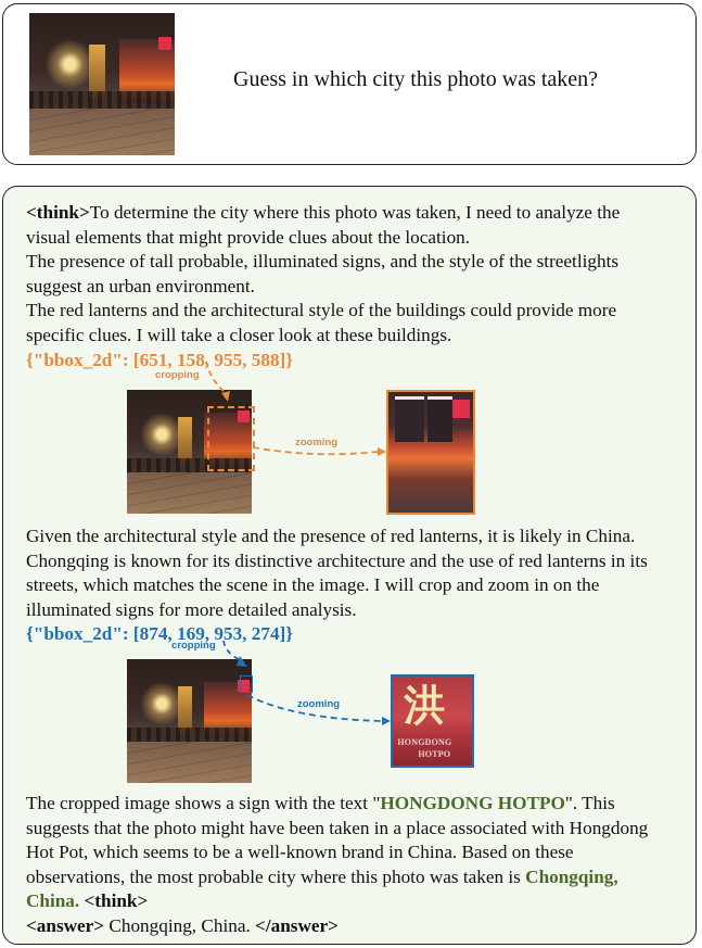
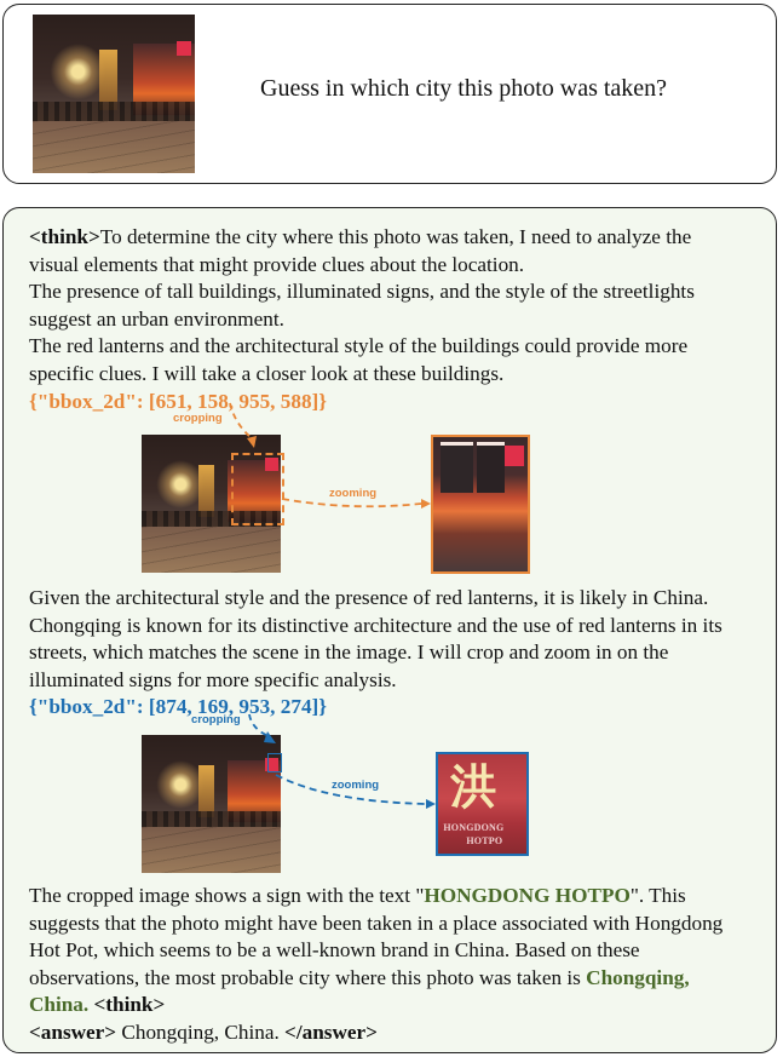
  Guess in which city this photo was taken?
  <think>To determine the city where this photo was taken, I need to analyze the
  visual elements that might provide clues about the location.
- The presence of tall probable, illuminated signs, and the style of the streetlights
+ The presence of tall buildings, illuminated signs, and the style of the streetlights
  suggest an urban environment.
  The red lanterns and the architectural style of the buildings could provide more
  specific clues. I will take a closer look at these buildings.
  {"bbox_2d": [651, 158, 955, 588]}
  cropping
  zooming
  Given the architectural style and the presence of red lanterns, it is likely in China.
  Chongqing is known for its distinctive architecture and the use of red lanterns in its
  streets, which matches the scene in the image. I will crop and zoom in on the
- illuminated signs for more detailed analysis.
+ illuminated signs for more specific analysis.
  {"bbox_2d": [874, 169, 953, 274]}
  洪
  HONGDONG
  HOTPO
  cropping
  zooming
  The cropped image shows a sign with the text "HONGDONG HOTPO". This
  suggests that the photo might have been taken in a place associated with Hongdong
  Hot Pot, which seems to be a well-known brand in China. Based on these
  observations, the most probable city where this photo was taken is Chongqing,
  China. <think>
  <answer> Chongqing, China. </answer>
